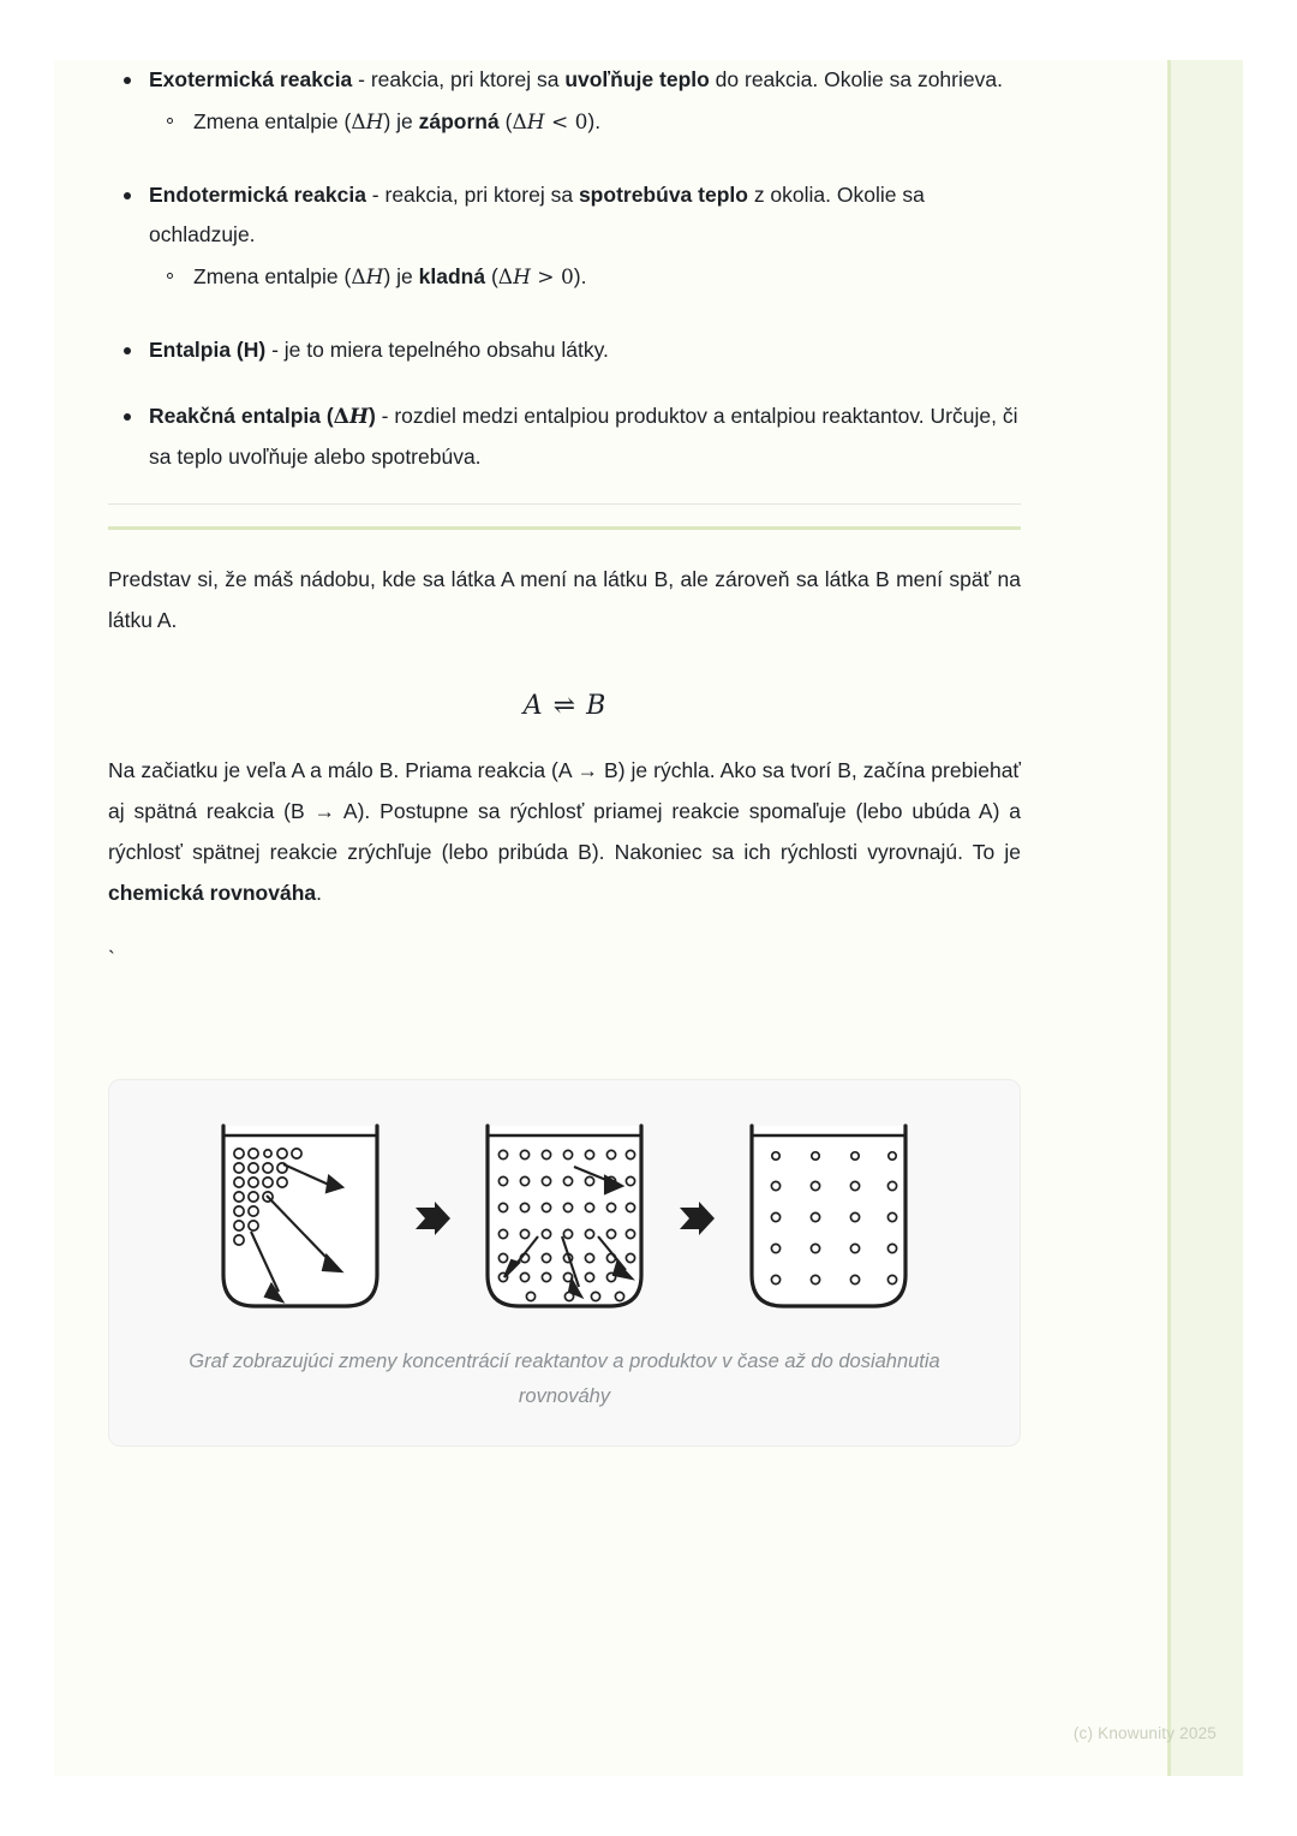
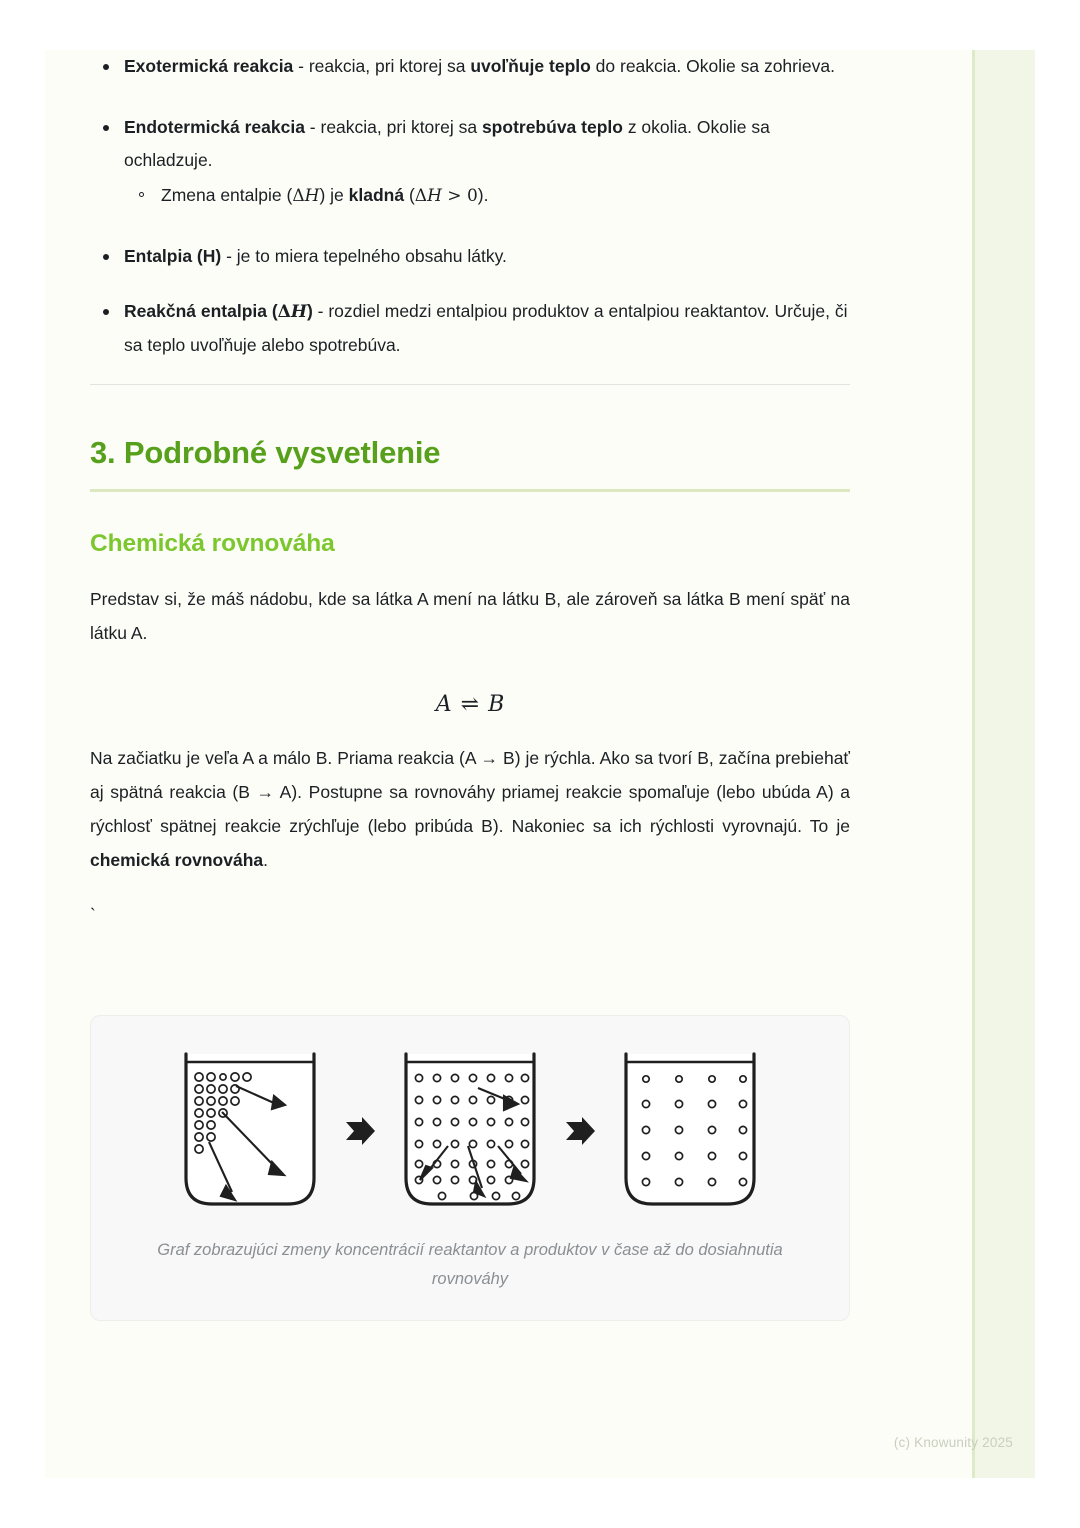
  Exotermická reakcia - reakcia, pri ktorej sa uvoľňuje teplo do reakcia. Okolie sa zohrieva.
- Zmena entalpie (ΔH) je záporná (ΔH < 0).
  Endotermická reakcia - reakcia, pri ktorej sa spotrebúva teplo z okolia. Okolie sa ochladzuje.
  Zmena entalpie (ΔH) je kladná (ΔH > 0).
  Entalpia (H) - je to miera tepelného obsahu látky.
  Reakčná entalpia (ΔH) - rozdiel medzi entalpiou produktov a entalpiou reaktantov. Určuje, či sa teplo uvoľňuje alebo spotrebúva.
+ 3. Podrobné vysvetlenie
+ Chemická rovnováha
  Predstav si, že máš nádobu, kde sa látka A mení na látku B, ale zároveň sa látka B mení späť na látku A.
  A ⇌ B
- Na začiatku je veľa A a málo B. Priama reakcia (A → B) je rýchla. Ako sa tvorí B, začína prebiehať aj spätná reakcia (B → A). Postupne sa rýchlosť priamej reakcie spomaľuje (lebo ubúda A) a rýchlosť spätnej reakcie zrýchľuje (lebo pribúda B). Nakoniec sa ich rýchlosti vyrovnajú. To je chemická rovnováha.
+ Na začiatku je veľa A a málo B. Priama reakcia (A → B) je rýchla. Ako sa tvorí B, začína prebiehať aj spätná reakcia (B → A). Postupne sa rovnováhy priamej reakcie spomaľuje (lebo ubúda A) a rýchlosť spätnej reakcie zrýchľuje (lebo pribúda B). Nakoniec sa ich rýchlosti vyrovnajú. To je chemická rovnováha.
  `
  Graf zobrazujúci zmeny koncentrácií reaktantov a produktov v čase až do dosiahnutia rovnováhy
  (c) Knowunity 2025
